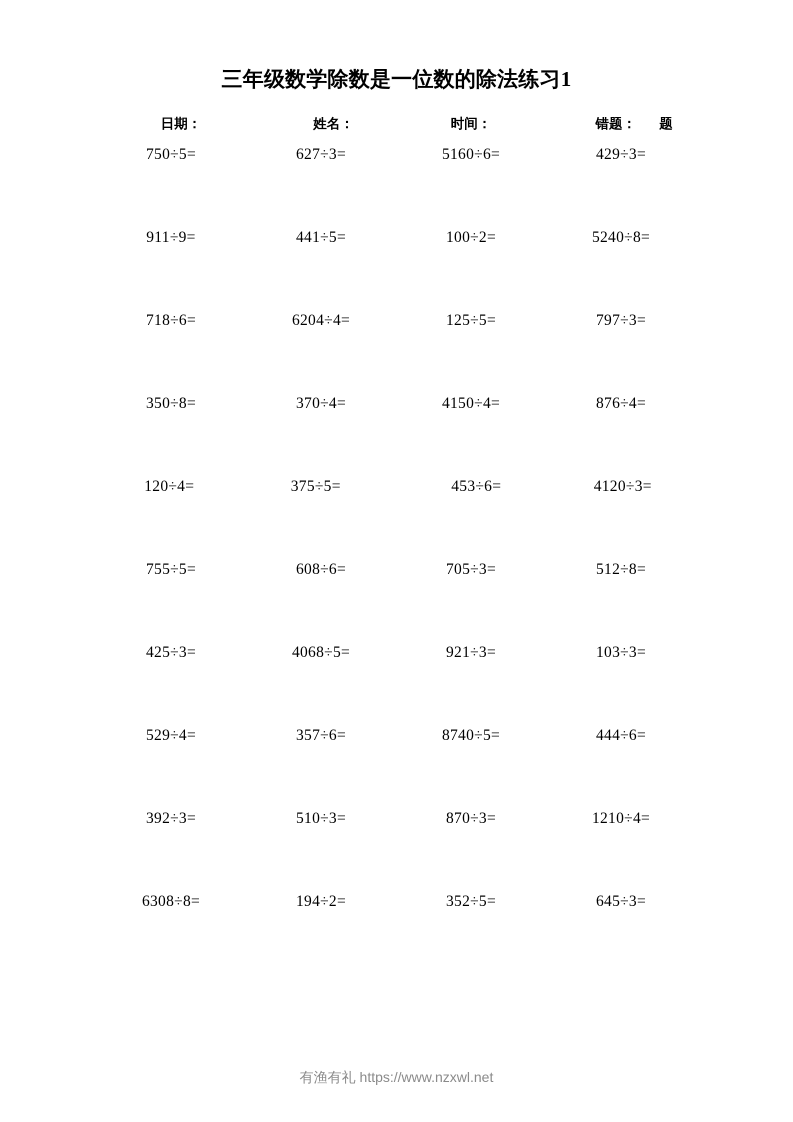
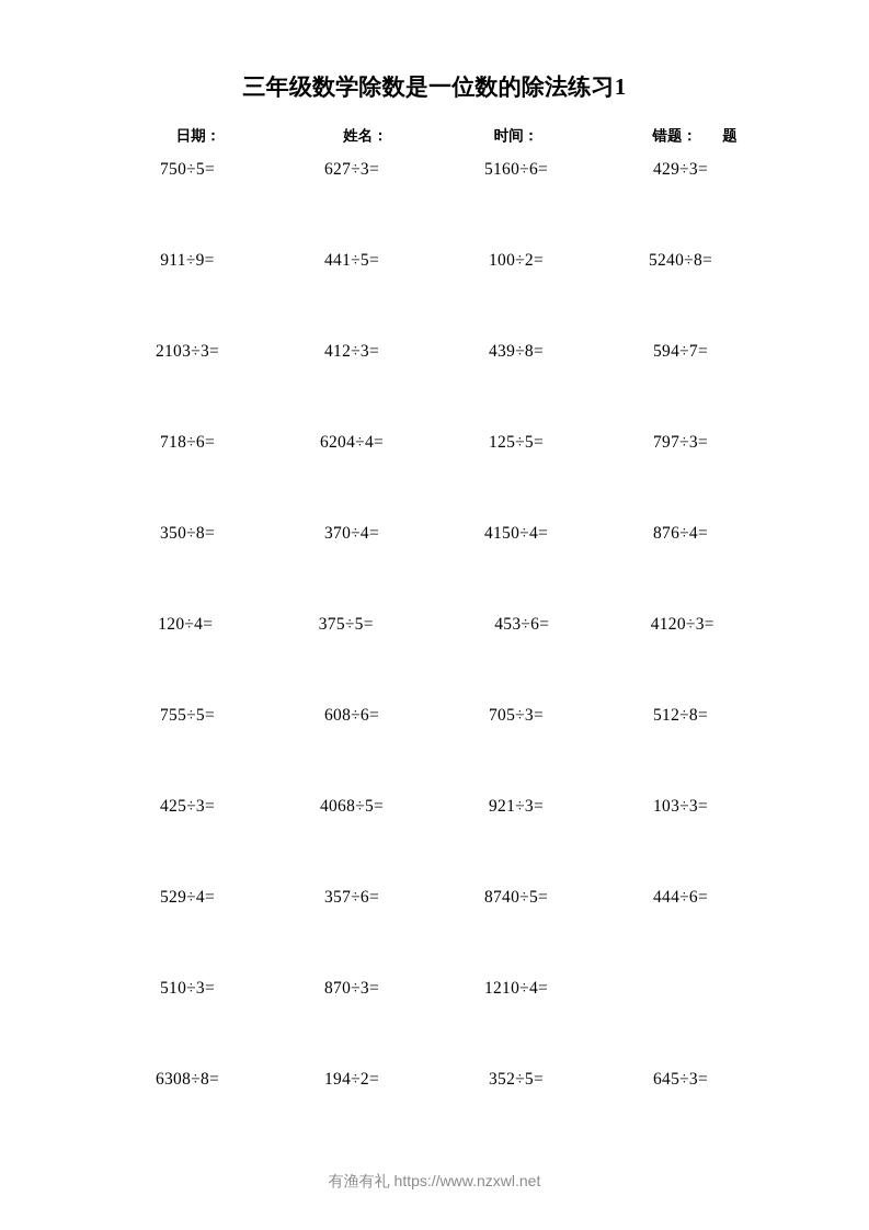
  三年级数学除数是一位数的除法练习1
  日期：
  姓名：
  时间：
  错题：
  题
  750÷5=
  627÷3=
  5160÷6=
  429÷3=
  911÷9=
  441÷5=
  100÷2=
  5240÷8=
+ 2103÷3=
+ 412÷3=
+ 439÷8=
+ 594÷7=
  718÷6=
  6204÷4=
  125÷5=
  797÷3=
  350÷8=
  370÷4=
  4150÷4=
  876÷4=
  120÷4=
  375÷5=
  453÷6=
  4120÷3=
  755÷5=
  608÷6=
  705÷3=
  512÷8=
  425÷3=
  4068÷5=
  921÷3=
  103÷3=
  529÷4=
  357÷6=
  8740÷5=
  444÷6=
- 392÷3=
  510÷3=
  870÷3=
  1210÷4=
  6308÷8=
  194÷2=
  352÷5=
  645÷3=
  有渔有礼 https://www.nzxwl.net
